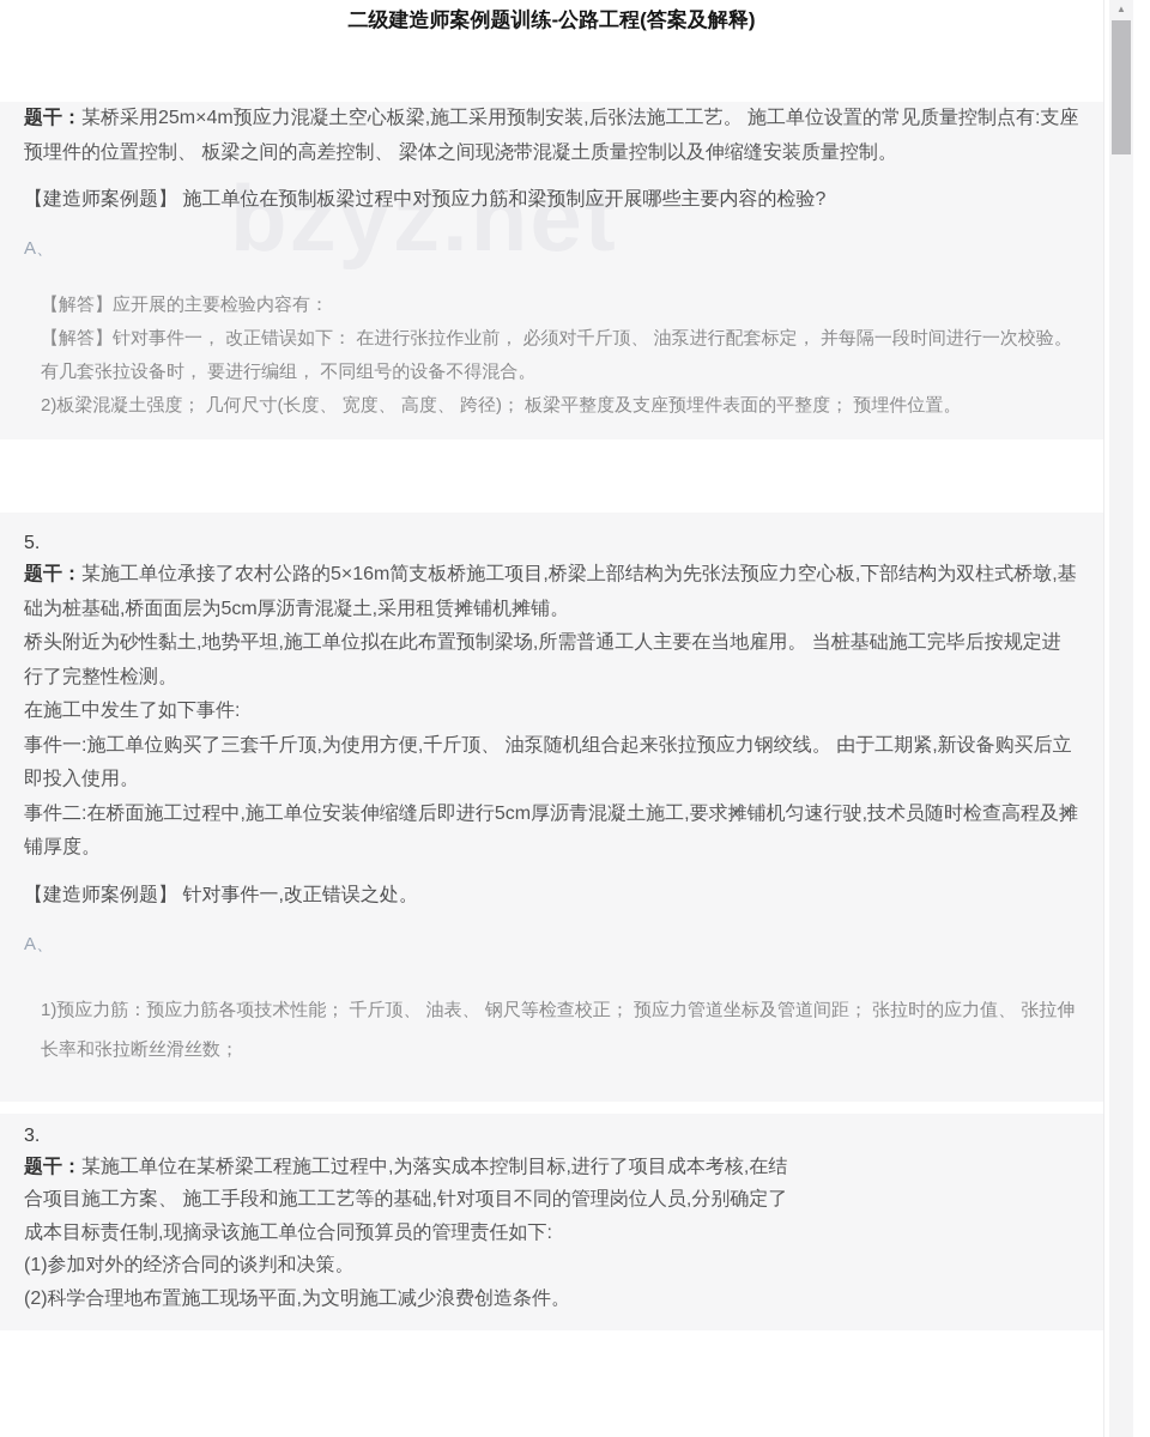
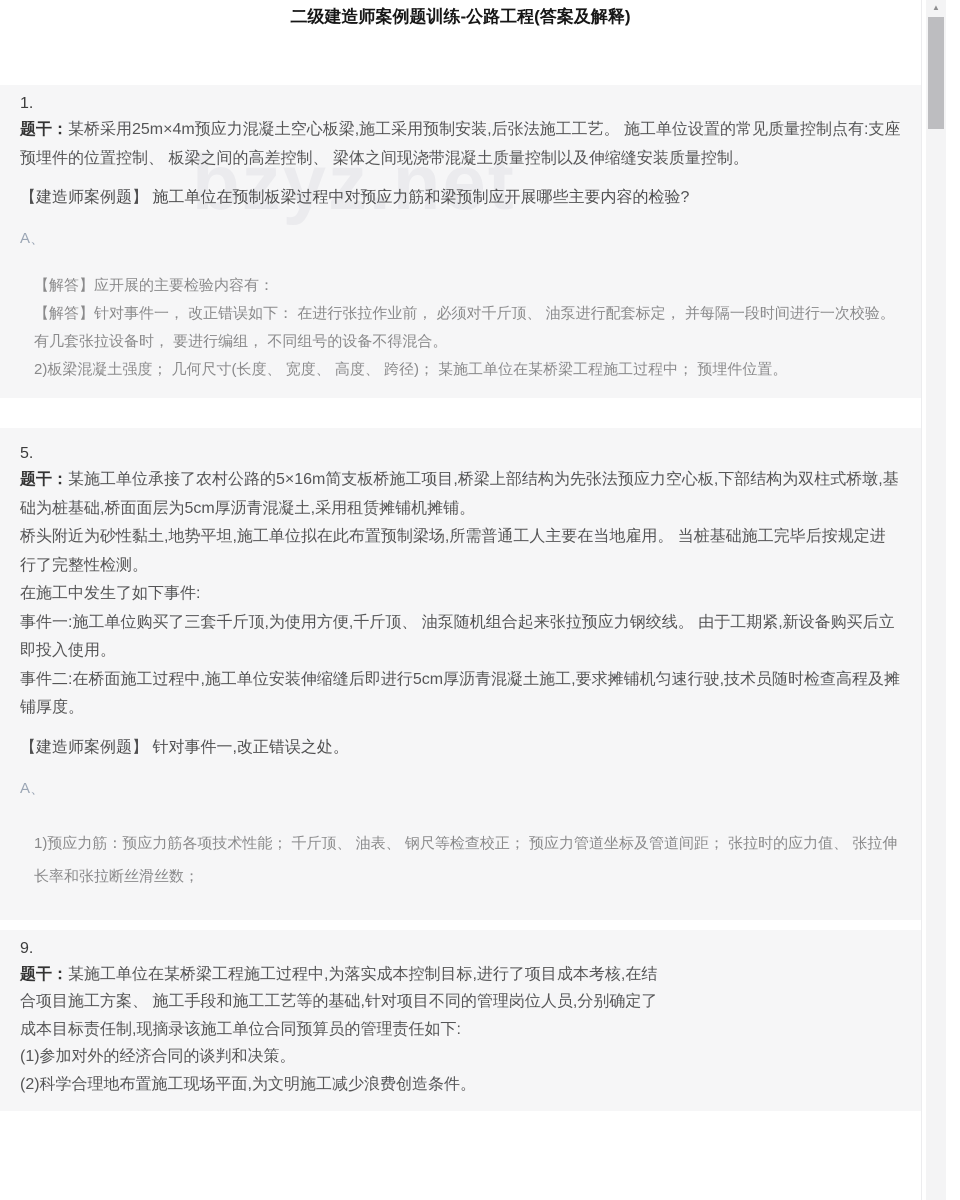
  二级建造师案例题训练-公路工程(答案及解释)
  bzyz.net
+ 1.
  题干：某桥采用25m×4m预应力混凝土空心板梁,施工采用预制安装,后张法施工工艺。 施工单位设置的常见质量控制点有:支座预埋件的位置控制、 板梁之间的高差控制、 梁体之间现浇带混凝土质量控制以及伸缩缝安装质量控制。
  【建造师案例题】 施工单位在预制板梁过程中对预应力筋和梁预制应开展哪些主要内容的检验?
  A、
  【解答】应开展的主要检验内容有：
  【解答】针对事件一， 改正错误如下： 在进行张拉作业前， 必须对千斤顶、 油泵进行配套标定， 并每隔一段时间进行一次校验。 有几套张拉设备时， 要进行编组， 不同组号的设备不得混合。
- 2)板梁混凝土强度； 几何尺寸(长度、 宽度、 高度、 跨径)； 板梁平整度及支座预埋件表面的平整度； 预埋件位置。
+ 2)板梁混凝土强度； 几何尺寸(长度、 宽度、 高度、 跨径)； 某施工单位在某桥梁工程施工过程中； 预埋件位置。
  5.
  题干：某施工单位承接了农村公路的5×16m简支板桥施工项目,桥梁上部结构为先张法预应力空心板,下部结构为双柱式桥墩,基础为桩基础,桥面面层为5cm厚沥青混凝土,采用租赁摊铺机摊铺。
  桥头附近为砂性黏土,地势平坦,施工单位拟在此布置预制梁场,所需普通工人主要在当地雇用。 当桩基础施工完毕后按规定进行了完整性检测。
  在施工中发生了如下事件:
  事件一:施工单位购买了三套千斤顶,为使用方便,千斤顶、 油泵随机组合起来张拉预应力钢绞线。 由于工期紧,新设备购买后立即投入使用。
  事件二:在桥面施工过程中,施工单位安装伸缩缝后即进行5cm厚沥青混凝土施工,要求摊铺机匀速行驶,技术员随时检查高程及摊铺厚度。
  【建造师案例题】 针对事件一,改正错误之处。
  A、
  1)预应力筋：预应力筋各项技术性能； 千斤顶、 油表、 钢尺等检查校正； 预应力管道坐标及管道间距； 张拉时的应力值、 张拉伸长率和张拉断丝滑丝数；
- 3.
+ 9.
  题干：某施工单位在某桥梁工程施工过程中,为落实成本控制目标,进行了项目成本考核,在结
  合项目施工方案、 施工手段和施工工艺等的基础,针对项目不同的管理岗位人员,分别确定了
  成本目标责任制,现摘录该施工单位合同预算员的管理责任如下:
  (1)参加对外的经济合同的谈判和决策。
  (2)科学合理地布置施工现场平面,为文明施工减少浪费创造条件。
  ▲
